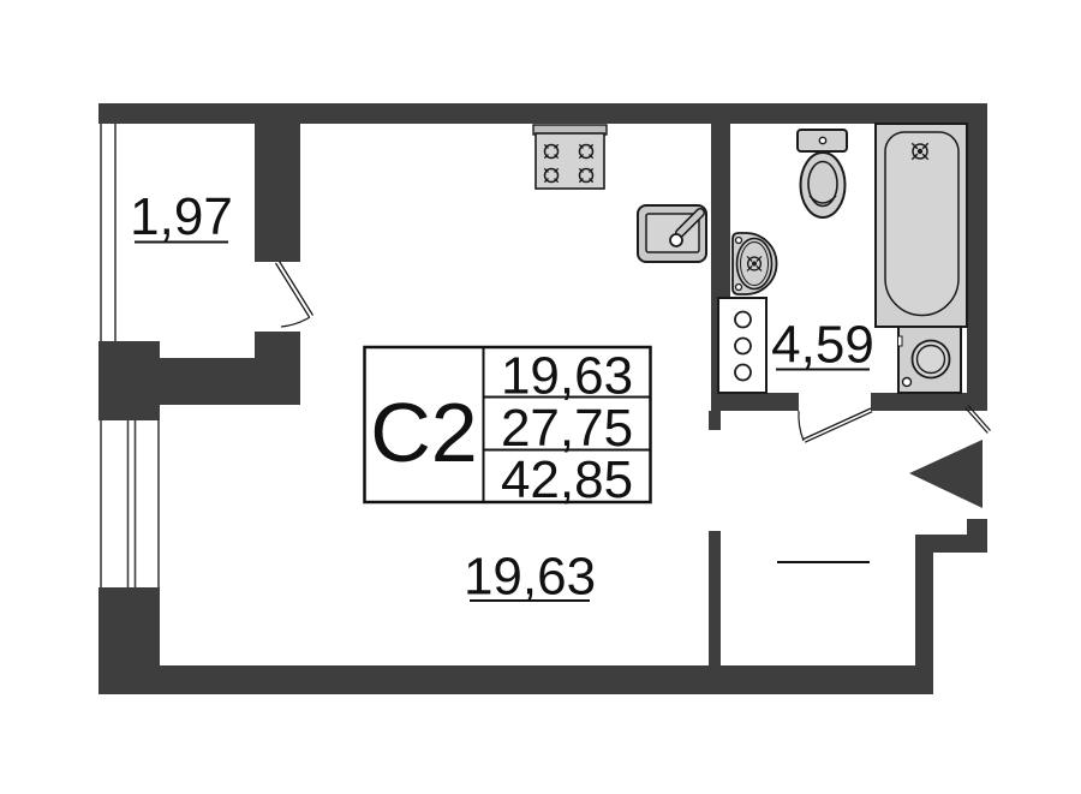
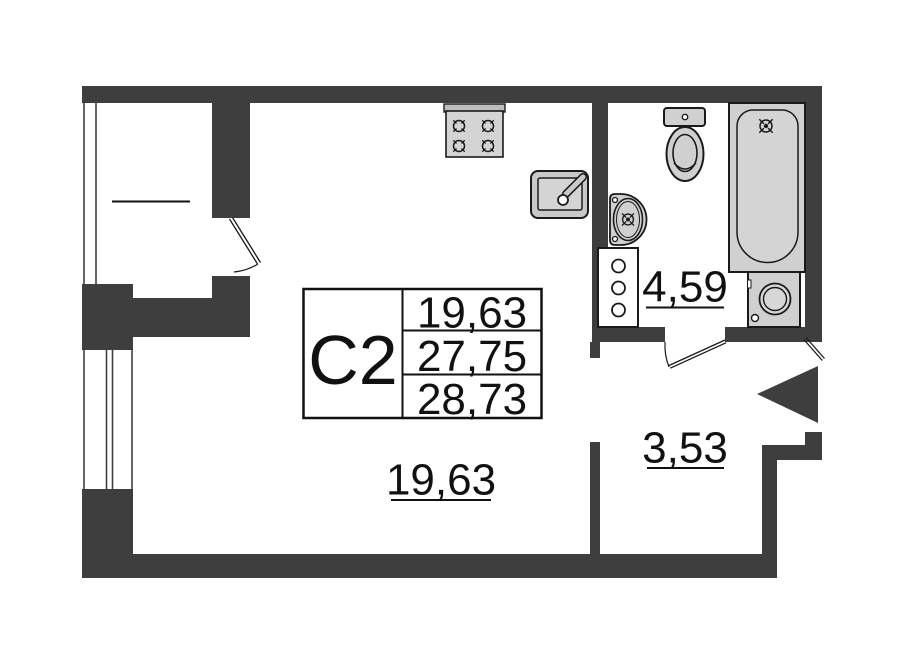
- 1,97
  4,59
+ 3,53
  19,63
  С2
  19,63
  27,75
- 42,85
+ 28,73
